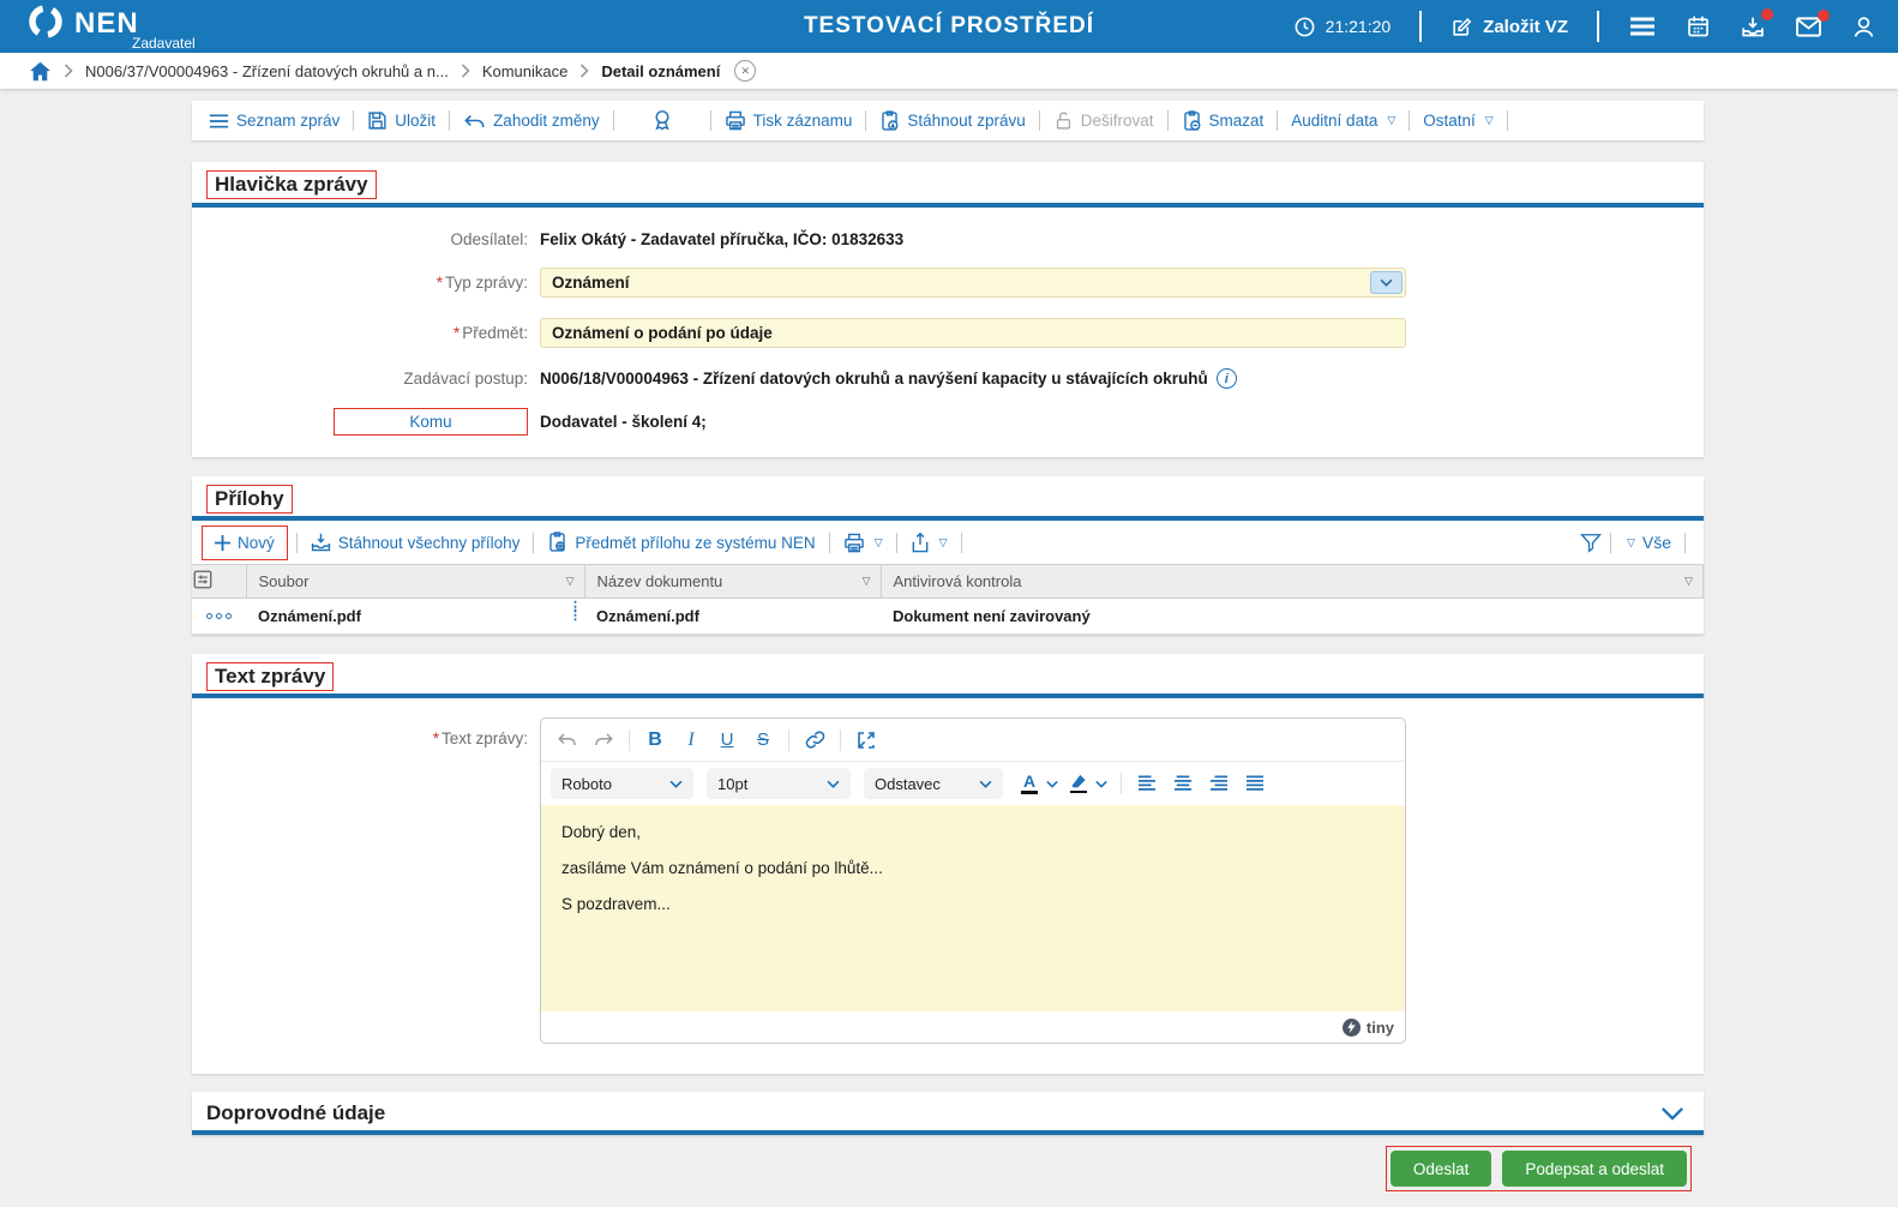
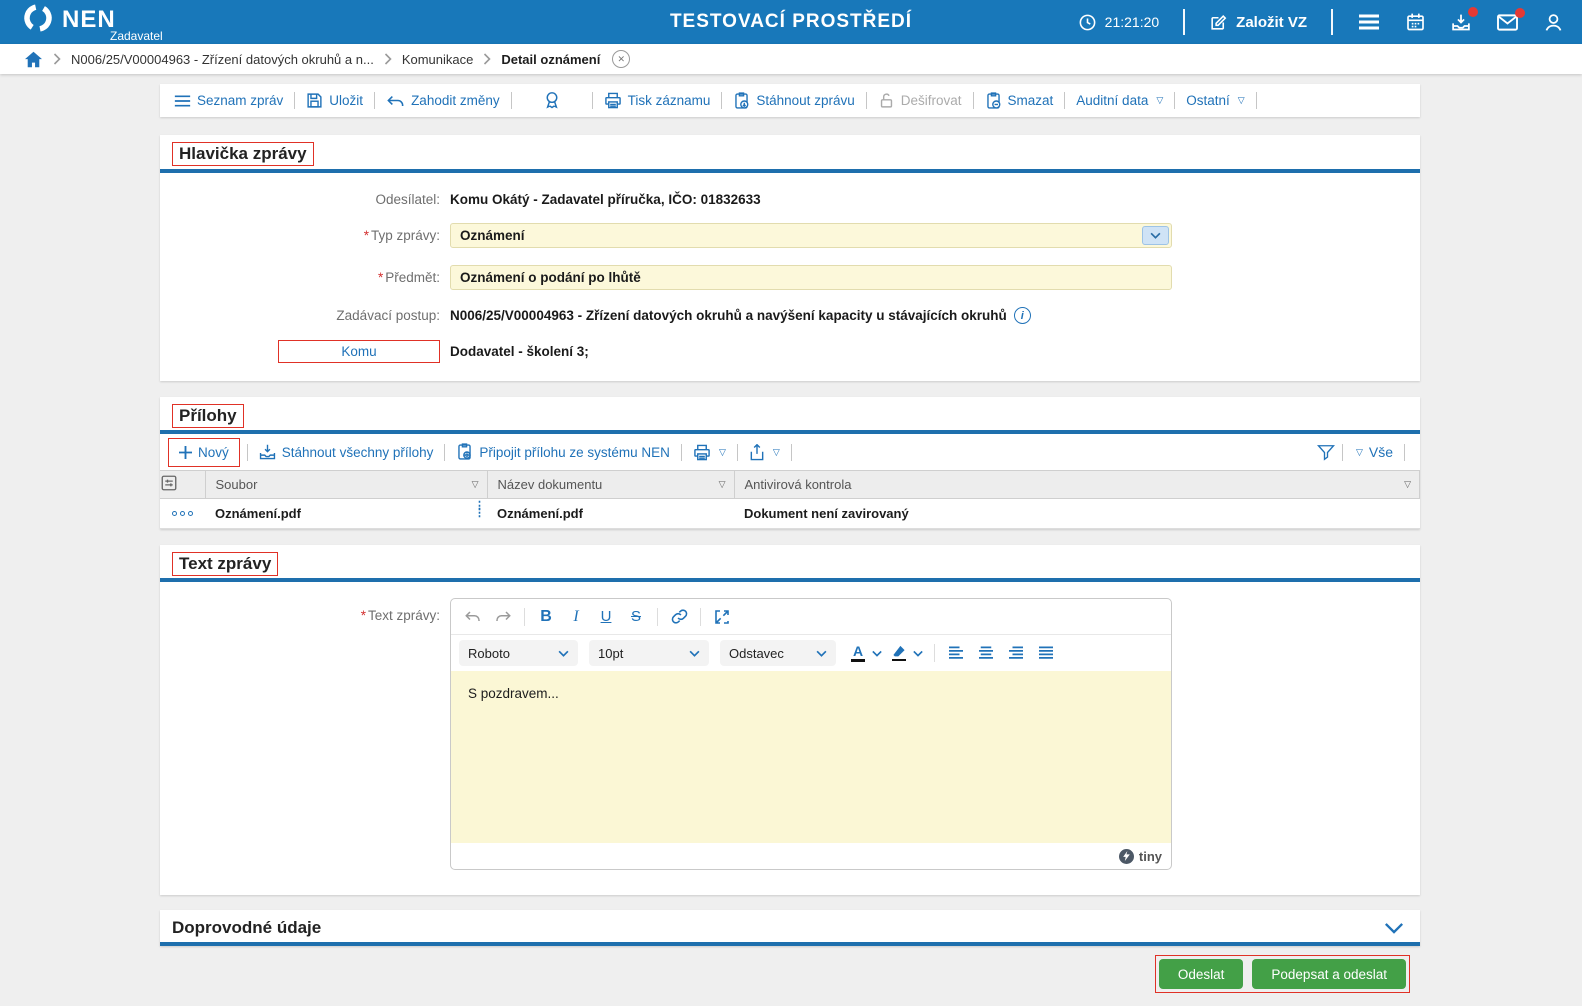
  NEN
  Zadavatel
  TESTOVACÍ PROSTŘEDÍ
  21:21:20
  Založit VZ
- N006/37/V00004963 - Zřízení datových okruhů a n...
+ N006/25/V00004963 - Zřízení datových okruhů a n...
  Komunikace
  Detail oznámení
  ✕
  Seznam zpráv
  Uložit
  Zahodit změny
  Tisk záznamu
  Stáhnout zprávu
  Dešifrovat
  Smazat
  Auditní data
  ▽
  Ostatní
  ▽
  Hlavička zprávy
  Odesílatel:
- Felix Okátý - Zadavatel příručka, IČO: 01832633
+ Komu Okátý - Zadavatel příručka, IČO: 01832633
  * Typ zprávy:
  Oznámení
  * Předmět:
- Oznámení o podání po údaje
+ Oznámení o podání po lhůtě
  Zadávací postup:
- N006/18/V00004963 - Zřízení datových okruhů a navýšení kapacity u stávajících okruhů
+ N006/25/V00004963 - Zřízení datových okruhů a navýšení kapacity u stávajících okruhů
  i
  Komu
- Dodavatel - školení 4;
+ Dodavatel - školení 3;
  Přílohy
  Nový
  Stáhnout všechny přílohy
- Předmět přílohu ze systému NEN
+ Připojit přílohu ze systému NEN
  ▽
  ▽
  ▽
  Vše
  	Soubor ▽	Název dokumentu ▽	Antivirová kontrola ▽
  	Oznámení.pdf ⋮⋮	Oznámení.pdf	Dokument není zavirovaný
  Text zprávy
  * Text zprávy:
  B
  I
  U
  S
  Roboto
  10pt
  Odstavec
  A
- Dobrý den,
- zasíláme Vám oznámení o podání po lhůtě...
  S pozdravem...
  tiny
  Doprovodné údaje
  Odeslat
  Podepsat a odeslat
